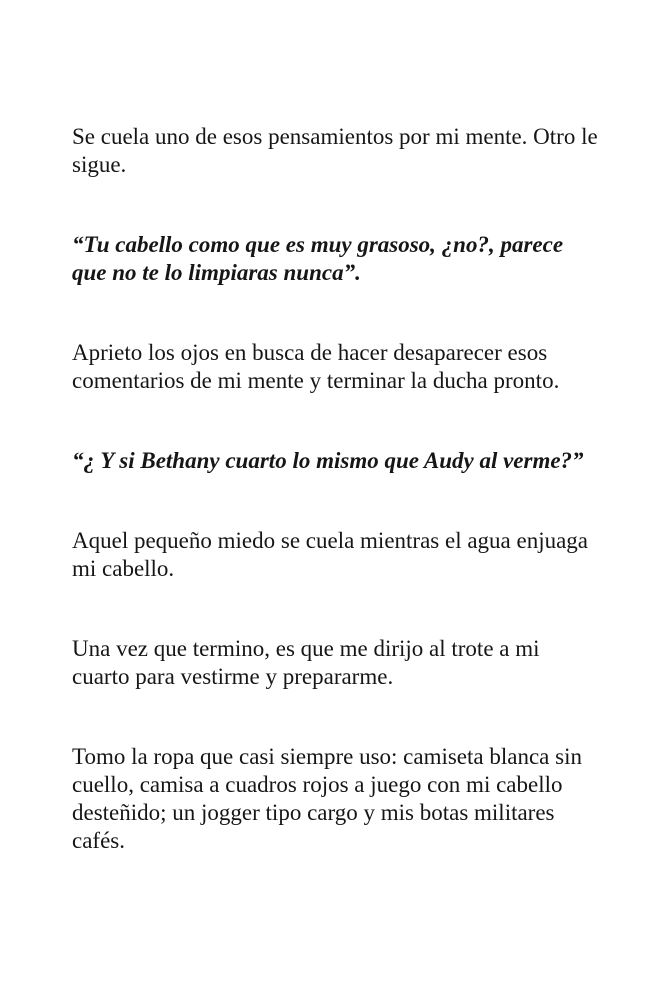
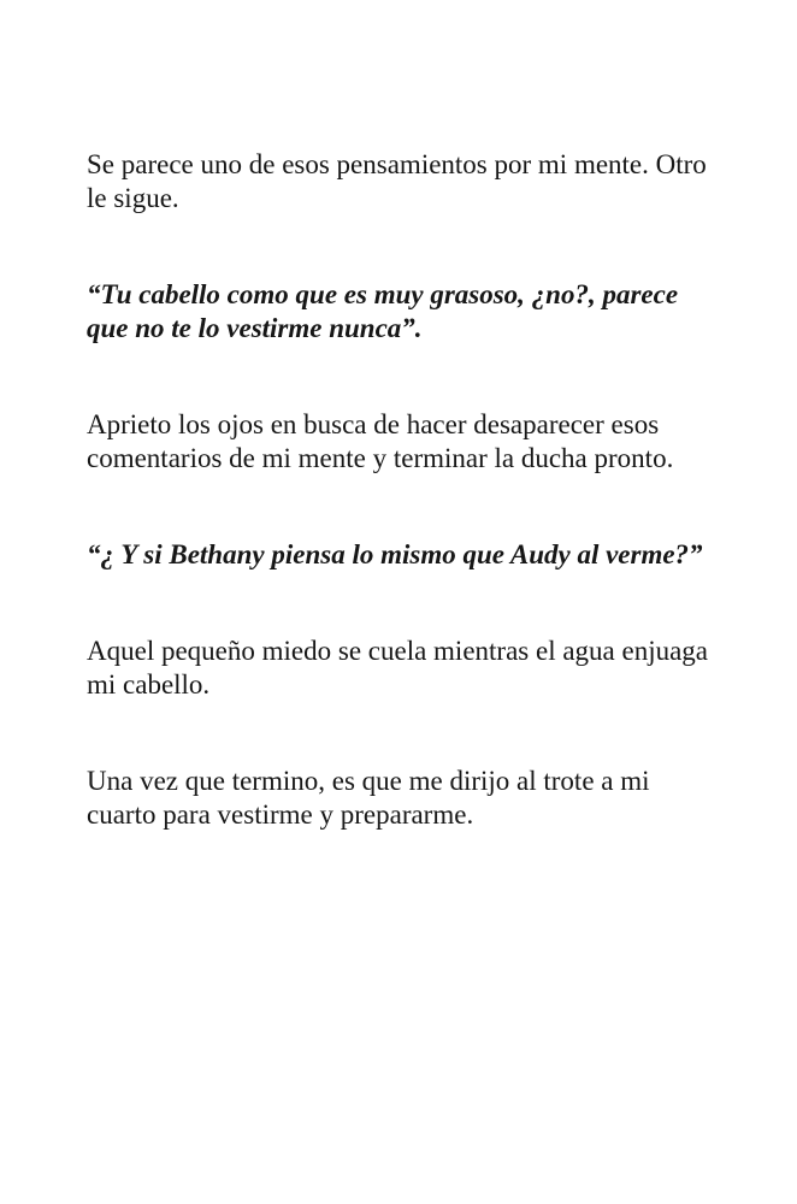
- Se cuela uno de esos pensamientos por mi mente. Otro le sigue.
+ Se parece uno de esos pensamientos por mi mente. Otro le sigue.
- “Tu cabello como que es muy grasoso, ¿no?, parece que no te lo limpiaras nunca”.
+ “Tu cabello como que es muy grasoso, ¿no?, parece que no te lo vestirme nunca”.
  Aprieto los ojos en busca de hacer desaparecer esos comentarios de mi mente y terminar la ducha pronto.
- “¿ Y si Bethany cuarto lo mismo que Audy al verme?”
+ “¿ Y si Bethany piensa lo mismo que Audy al verme?”
  Aquel pequeño miedo se cuela mientras el agua enjuaga mi cabello.
  Una vez que termino, es que me dirijo al trote a mi cuarto para vestirme y prepararme.
- Tomo la ropa que casi siempre uso: camiseta blanca sin cuello, camisa a cuadros rojos a juego con mi cabello desteñido; un jogger tipo cargo y mis botas militares cafés.
